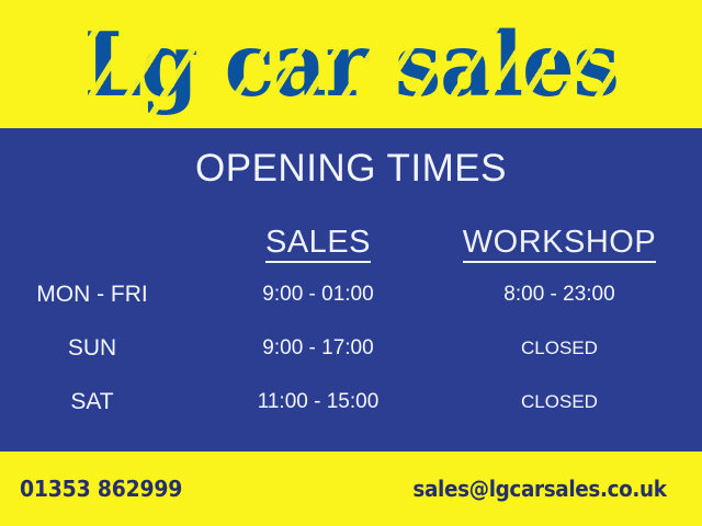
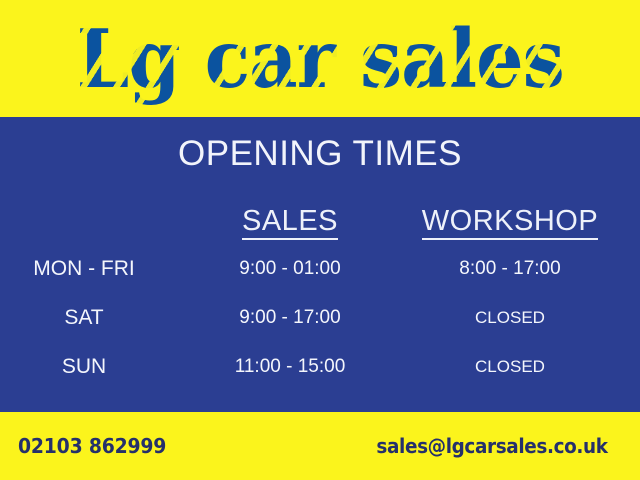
  OPENING TIMES
  SALES
  WORKSHOP
  MON - FRI
  9:00 - 01:00
- 8:00 - 23:00
+ 8:00 - 17:00
- SUN
+ SAT
  9:00 - 17:00
  CLOSED
- SAT
+ SUN
  11:00 - 15:00
  CLOSED
- 01353 862999
+ 02103 862999
  sales@lgcarsales.co.uk
